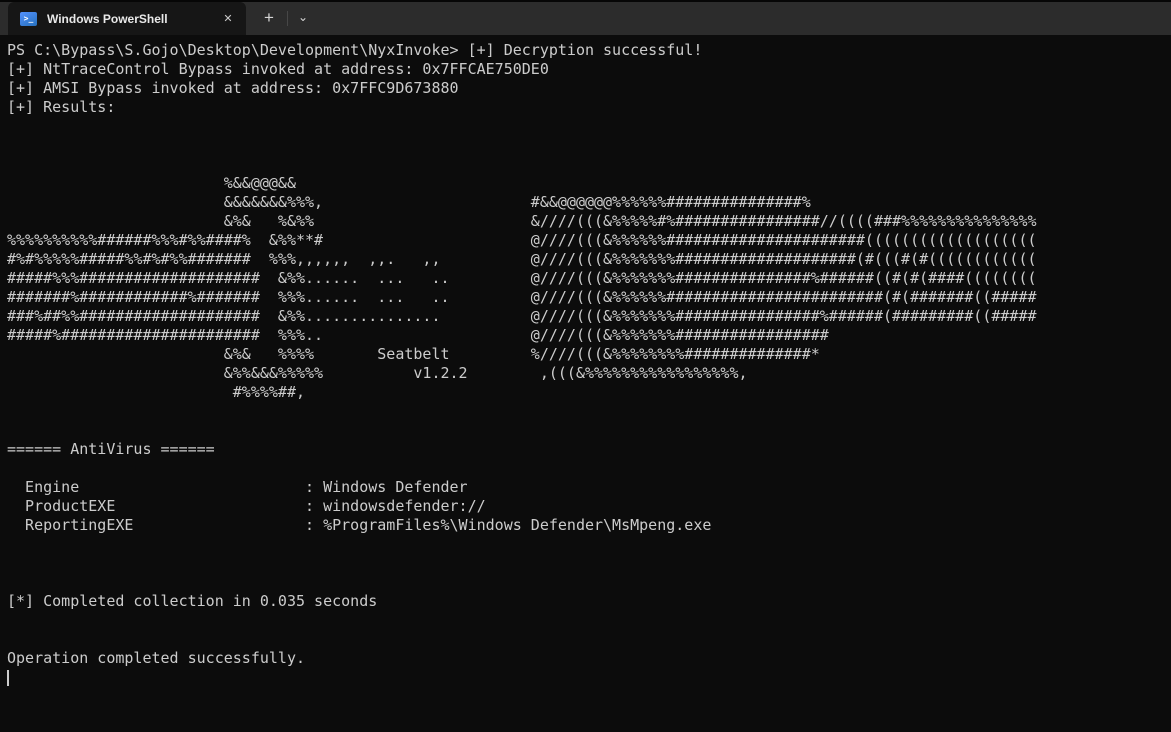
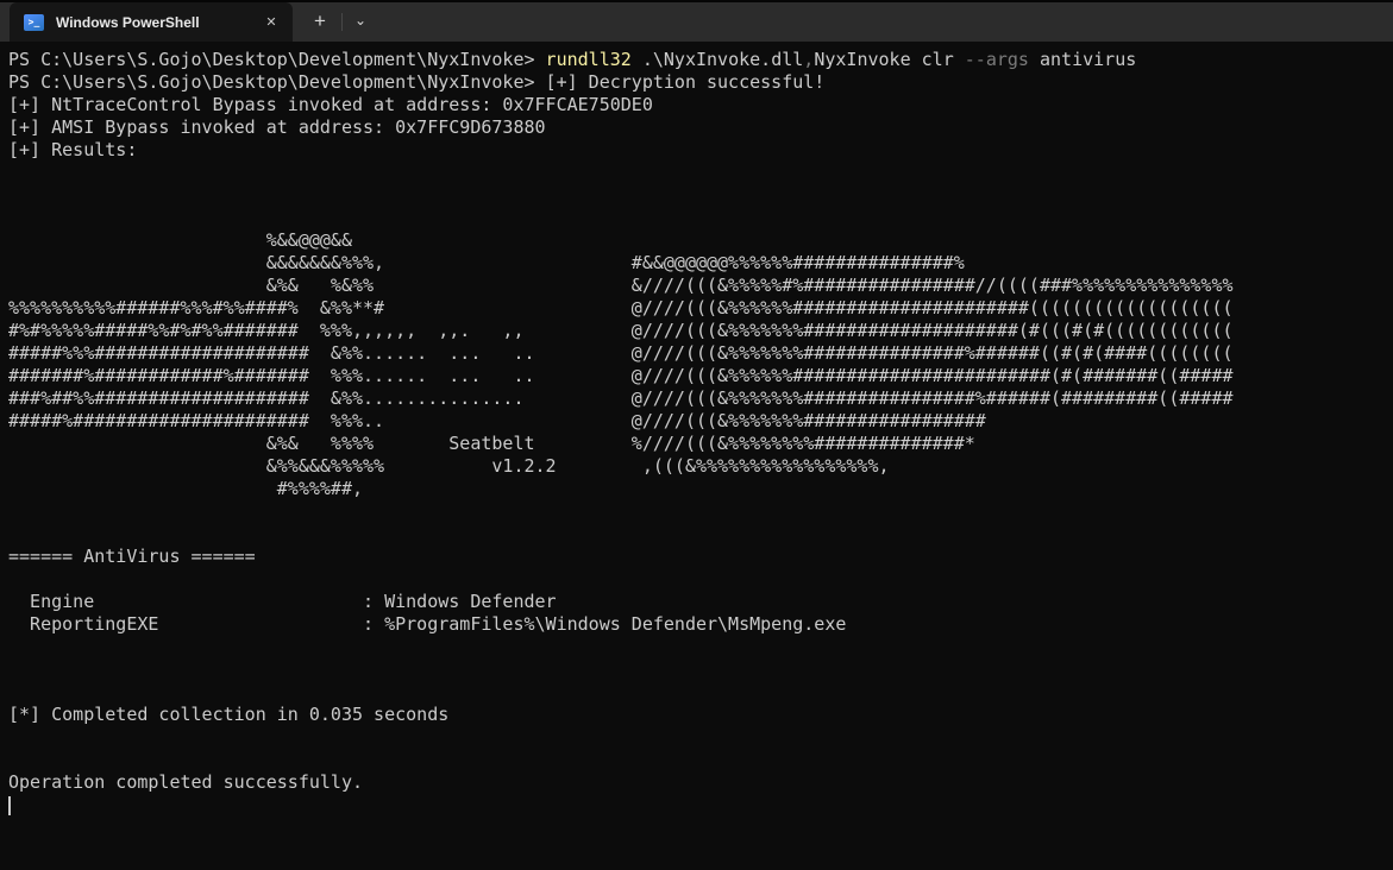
  >_
  Windows PowerShell
  ✕
  +
  ⌄
+ PS C:\Users\S.Gojo\Desktop\Development\NyxInvoke> rundll32 .\NyxInvoke.dll,NyxInvoke clr --args antivirus
- PS C:\Bypass\S.Gojo\Desktop\Development\NyxInvoke> [+] Decryption successful!
+ PS C:\Users\S.Gojo\Desktop\Development\NyxInvoke> [+] Decryption successful!
  [+] NtTraceControl Bypass invoked at address: 0x7FFCAE750DE0
  [+] AMSI Bypass invoked at address: 0x7FFC9D673880
  [+] Results:
  %&&@@@&&
  &&&&&&&%%%, #&&@@@@@@%%%%%%###############%
  &%& %&%% &////(((&%%%%%#%################//((((###%%%%%%%%%%%%%%%
  %%%%%%%%%%######%%%#%%####% &%%**# @////(((&%%%%%%######################(((((((((((((((((((
  #%#%%%%%#####%%#%#%%####### %%%,,,,,, ,,. ,, @////(((&%%%%%%%####################(#(((#(#((((((((((((
  #####%%%#################### &%%...... ... .. @////(((&%%%%%%%###############%######((#(#(####((((((((
  #######%############%####### %%%...... ... .. @////(((&%%%%%%########################(#(#######((#####
  ###%##%%#################### &%%............... @////(((&%%%%%%%################%######(#########((#####
  #####%###################### %%%.. @////(((&%%%%%%%#################
  &%& %%%% Seatbelt %////(((&%%%%%%%%##############*
  &%%&&&%%%%% v1.2.2 ,(((&%%%%%%%%%%%%%%%%%,
  #%%%%##,
  ====== AntiVirus ======
  Engine : Windows Defender
- ProductEXE : windowsdefender://
  ReportingEXE : %ProgramFiles%\Windows Defender\MsMpeng.exe
  [*] Completed collection in 0.035 seconds
  Operation completed successfully.
